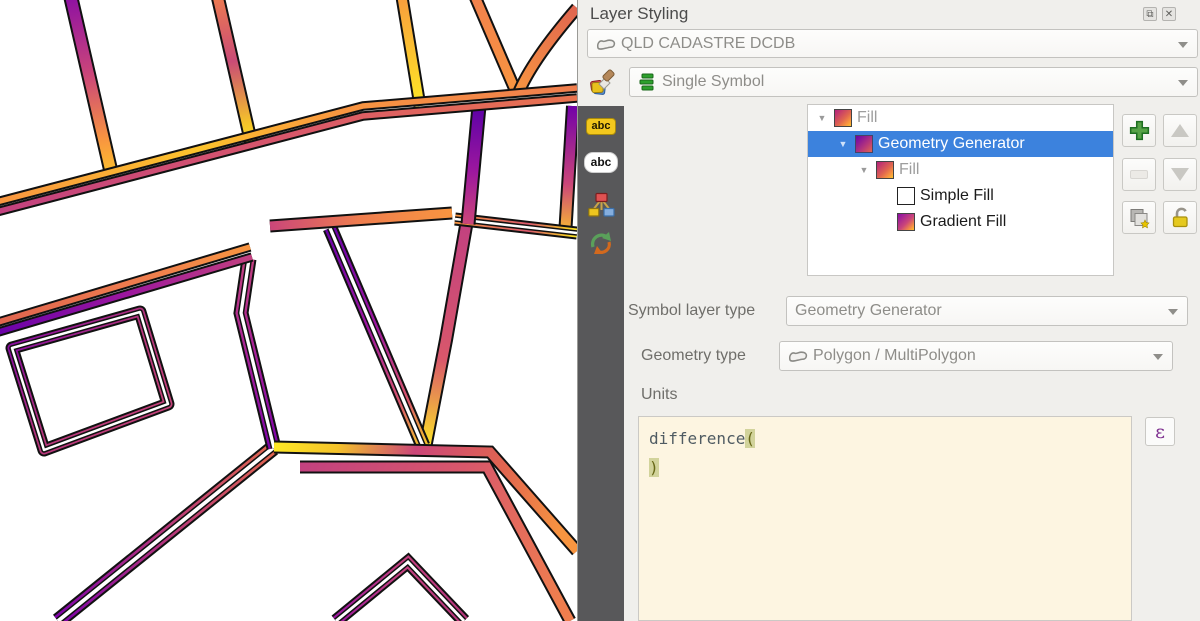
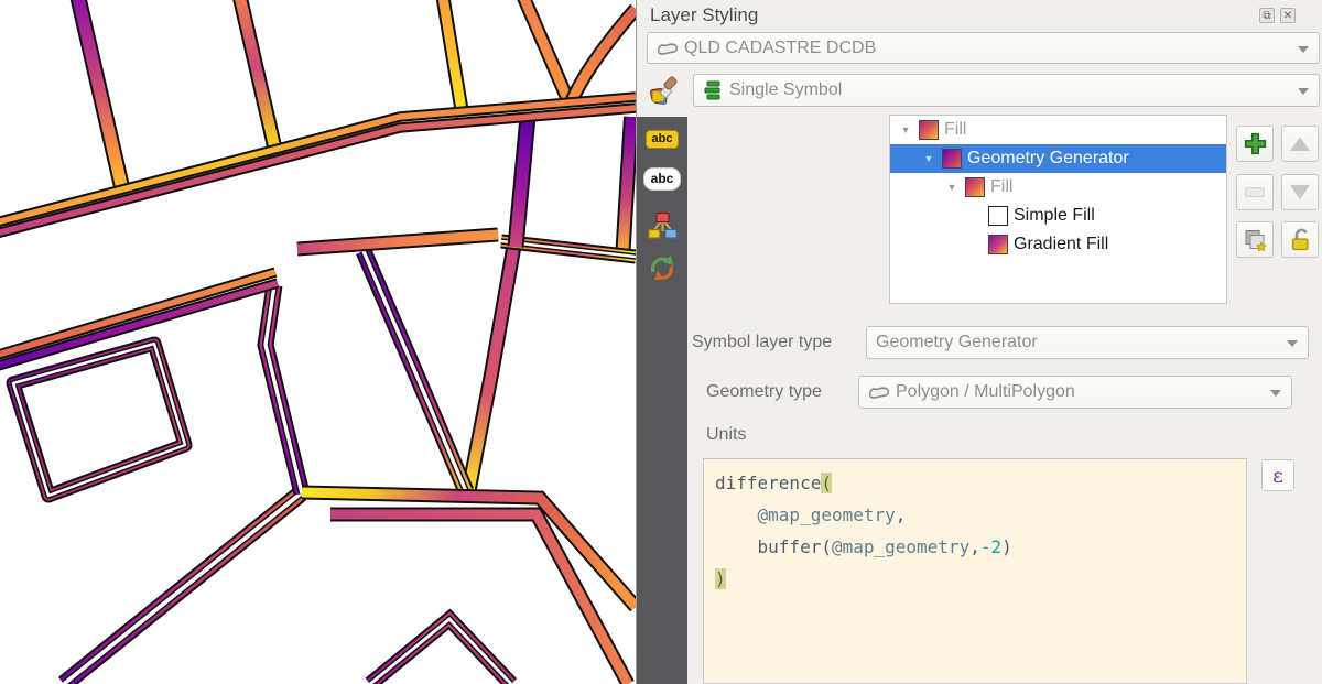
  Layer Styling
  ⧉
  ✕
  QLD CADASTRE DCDB
  abc
  abc
  Single Symbol
  ▼
  Fill
  ▼
  Geometry Generator
  ▼
  Fill
  Simple Fill
  Gradient Fill
  Symbol layer type
  Geometry Generator
  Geometry type
  Polygon / MultiPolygon
  Units
  difference(
+ @map_geometry,
+ buffer(@map_geometry,-2)
  )
  ε
